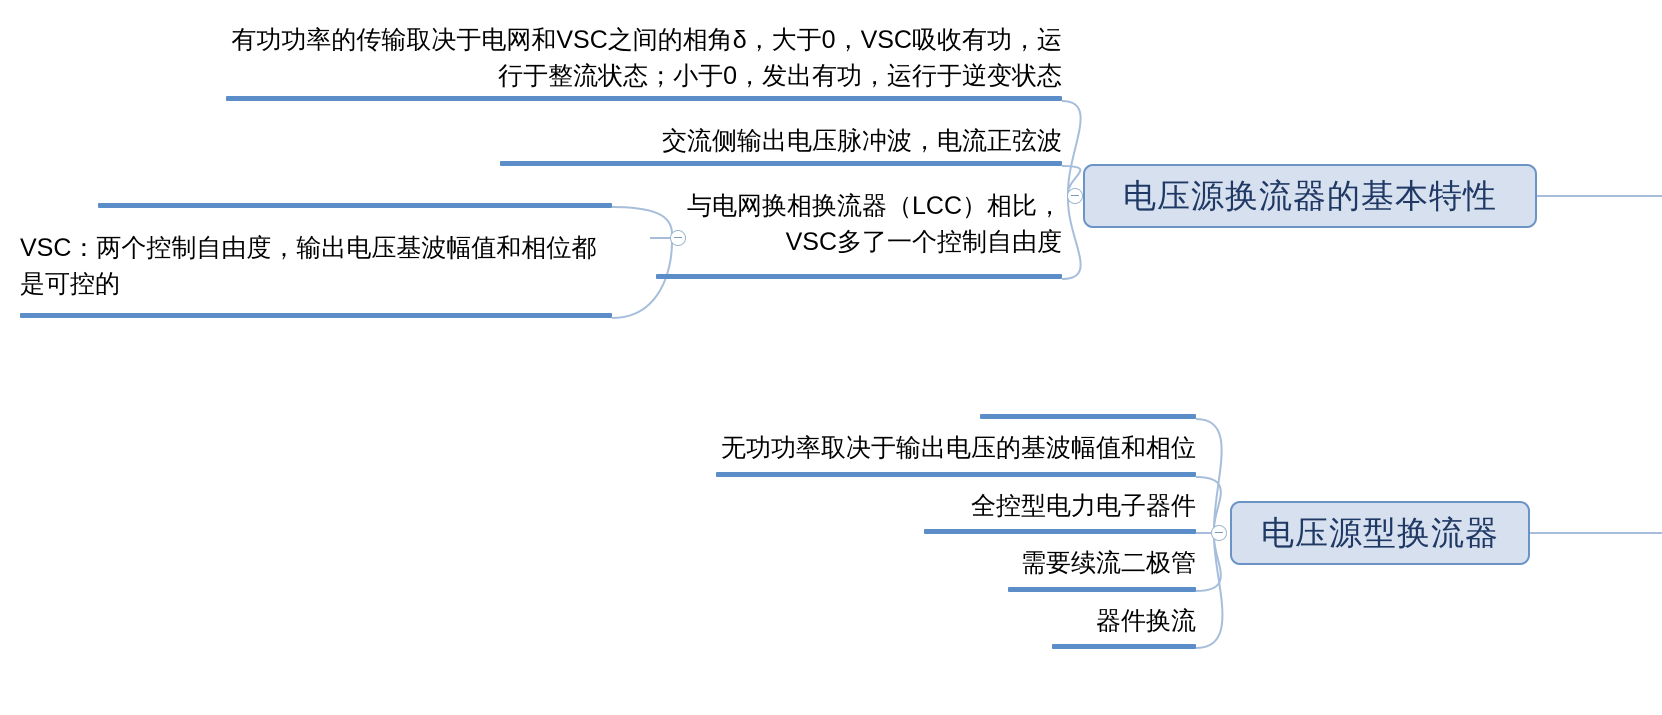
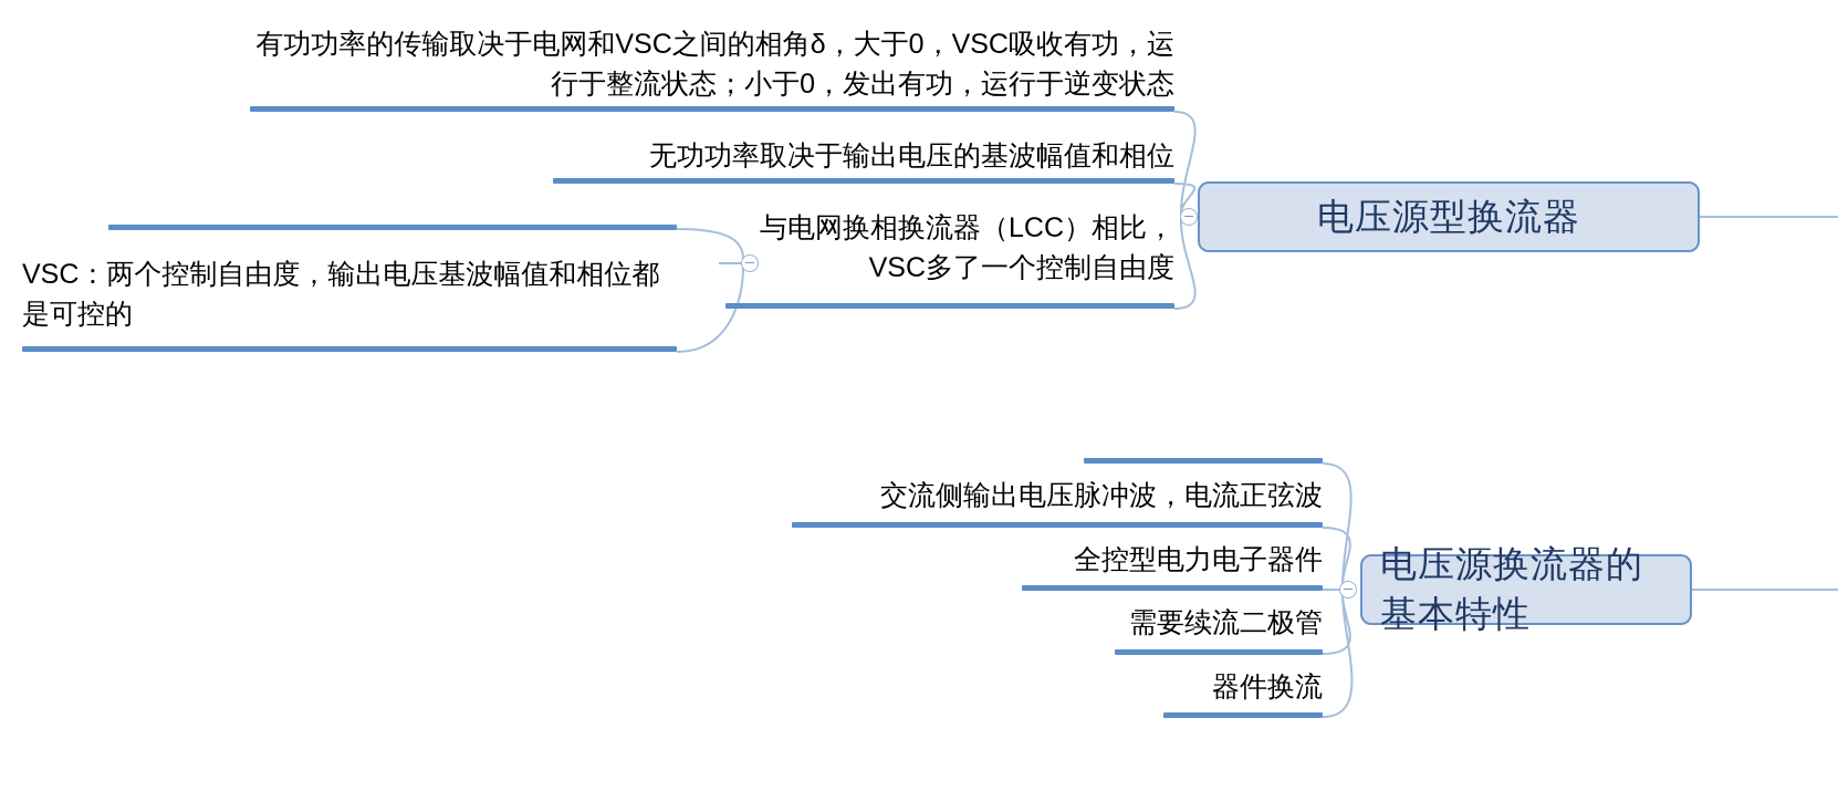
  有功功率的传输取决于电网和VSC之间的相角δ，大于0，VSC吸收有功，运行于整流状态；小于0，发出有功，运行于逆变状态
- 交流侧输出电压脉冲波，电流正弦波
+ 无功功率取决于输出电压的基波幅值和相位
  与电网换相换流器（LCC）相比，VSC多了一个控制自由度
  VSC：两个控制自由度，输出电压基波幅值和相位都是可控的
- 电压源换流器的基本特性
+ 电压源型换流器
- 无功功率取决于输出电压的基波幅值和相位
+ 交流侧输出电压脉冲波，电流正弦波
  全控型电力电子器件
  需要续流二极管
  器件换流
- 电压源型换流器
+ 电压源换流器的基本特性
